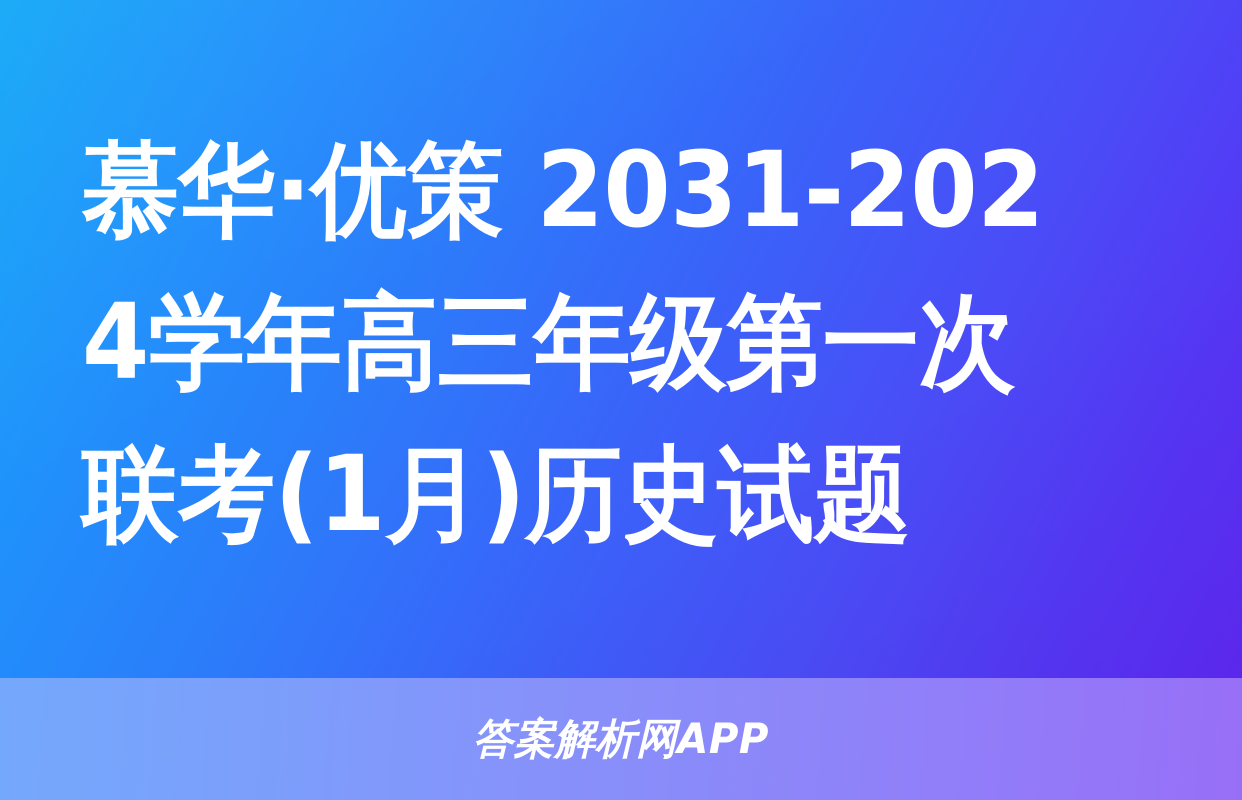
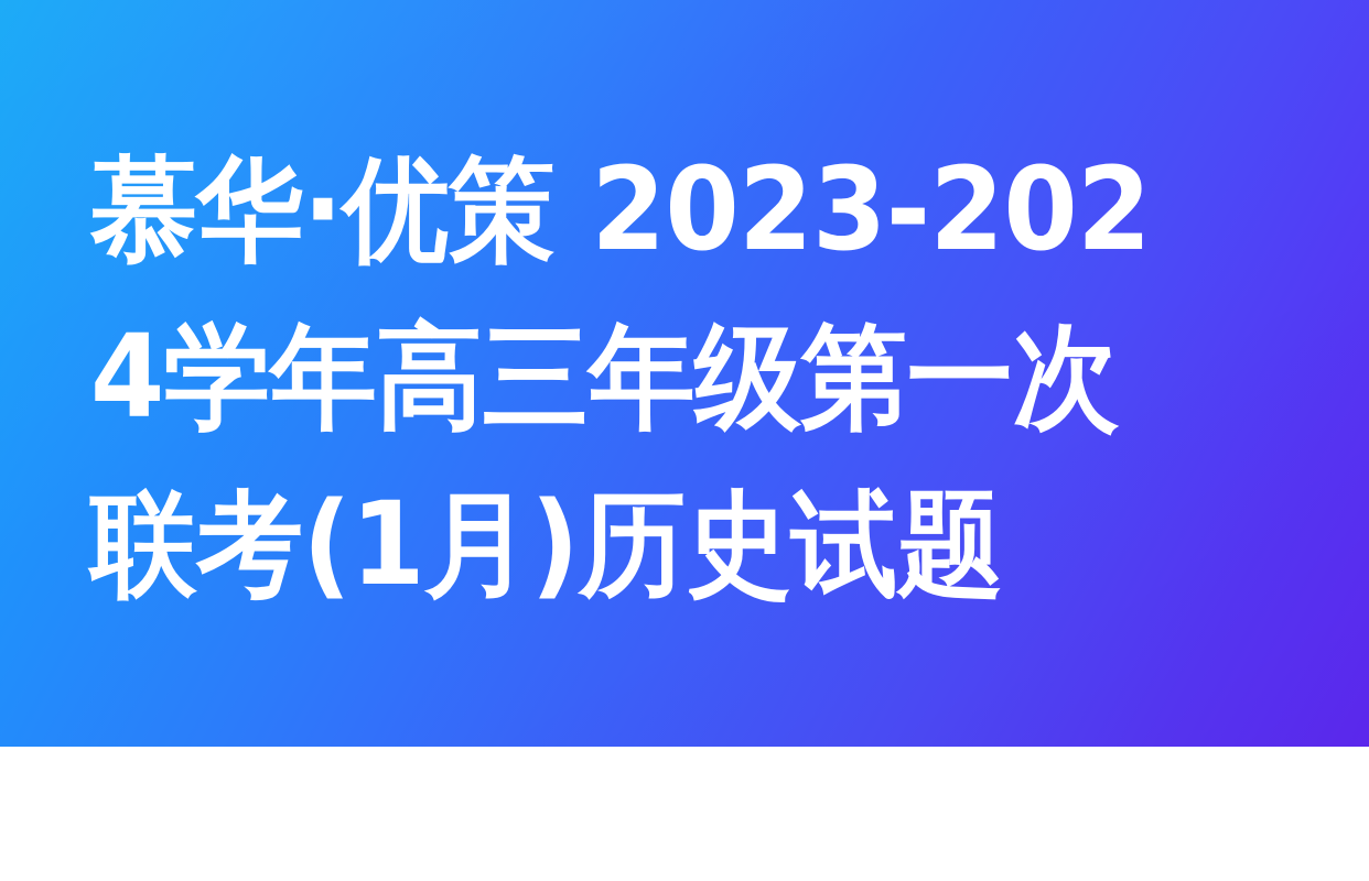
- 慕华·优策 2031-2024学年高三年级第一次联考(1月)历史试题
+ 慕华·优策 2023-2024学年高三年级第一次联考(1月)历史试题
- 答案解析网APP
